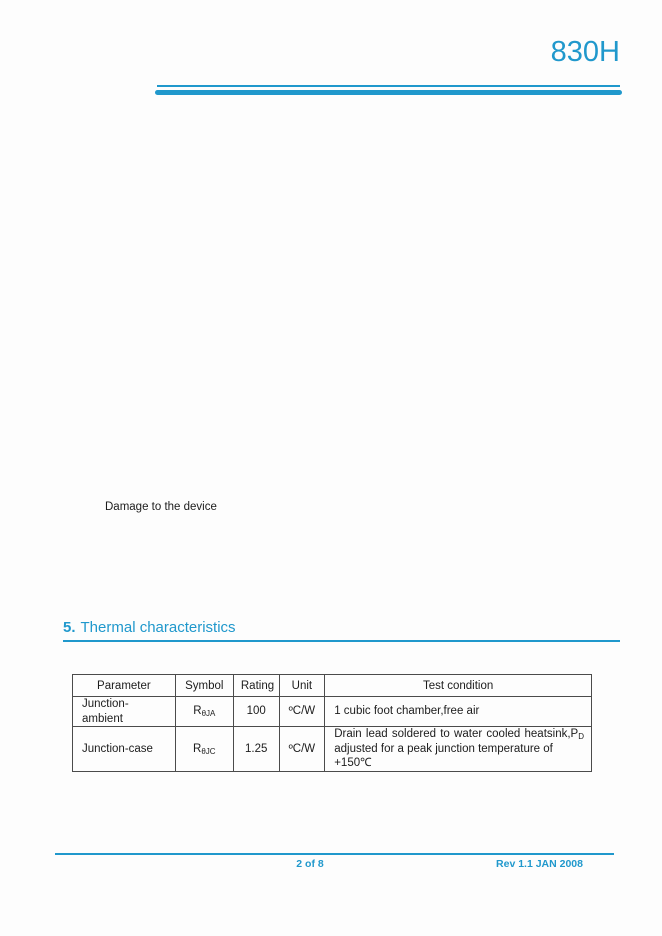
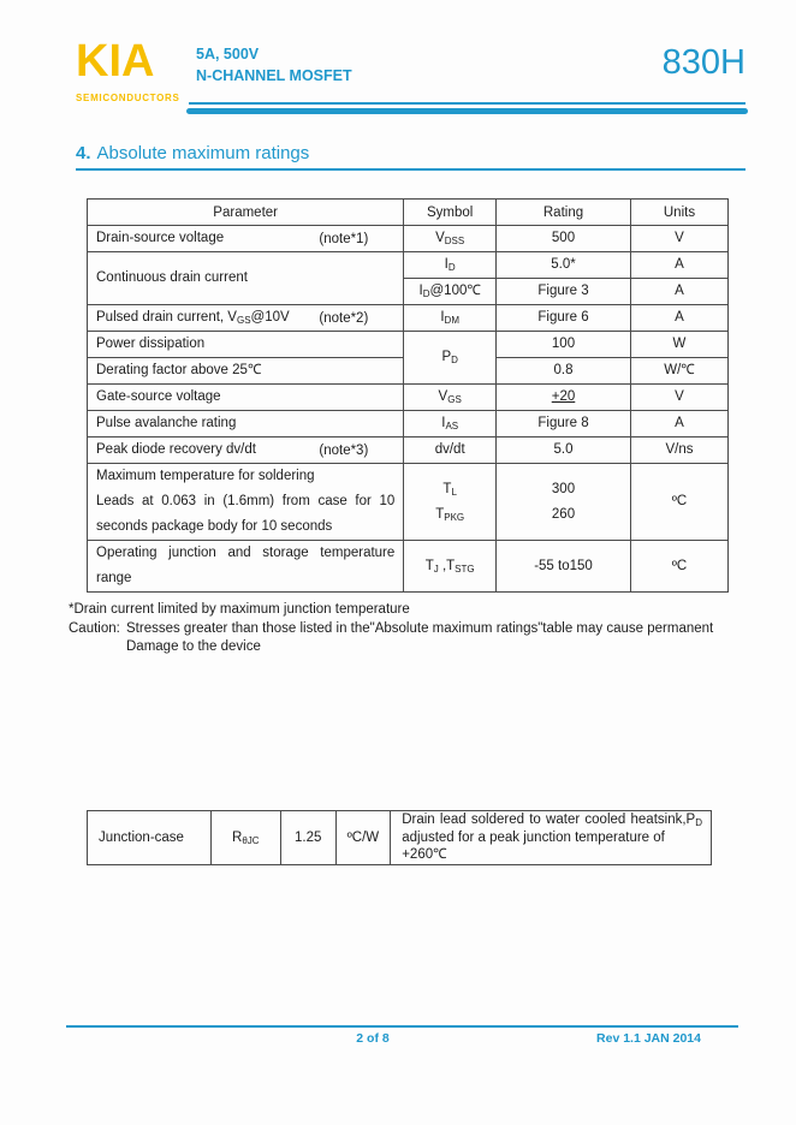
+ KIA
+ SEMICONDUCTORS
+ 5A, 500V
+ N-CHANNEL MOSFET
  830H
+ 4. Absolute maximum ratings
+ Parameter	Symbol	Rating	Units
+ Drain-source voltage (note*1)	VDSS	500	V
+ Continuous drain current	ID	5.0*	A
+ ID@100℃	Figure 3	A
+ Pulsed drain current, VGS@10V (note*2)	IDM	Figure 6	A
+ Power dissipation	PD	100	W
+ Derating factor above 25℃	0.8	W/℃
+ Gate-source voltage	VGS	+20	V
+ Pulse avalanche rating	IAS	Figure 8	A
+ Peak diode recovery dv/dt (note*3)	dv/dt	5.0	V/ns
+ Maximum temperature for solderingLeads at 0.063 in (1.6mm) from case for 10seconds package body for 10 seconds	TLTPKG	300260	ºC
+ Operating junction and storage temperaturerange	TJ ,TSTG	-55 to150	ºC
+ *Drain current limited by maximum junction temperature
+ Caution:
+ Stresses greater than those listed in the"Absolute maximum ratings"table may cause permanent
  Damage to the device
- 5. Thermal characteristics
- Parameter	Symbol	Rating	Unit	Test condition
- Junction-ambient	RθJA	100	ºC/W	1 cubic foot chamber,free air
- Junction-case	RθJC	1.25	ºC/W	Drain lead soldered to water cooled heatsink,PDadjusted for a peak junction temperature of +150℃
+ Junction-case	RθJC	1.25	ºC/W	Drain lead soldered to water cooled heatsink,PDadjusted for a peak junction temperature of +260℃
  2 of 8
- Rev 1.1 JAN 2008
+ Rev 1.1 JAN 2014
